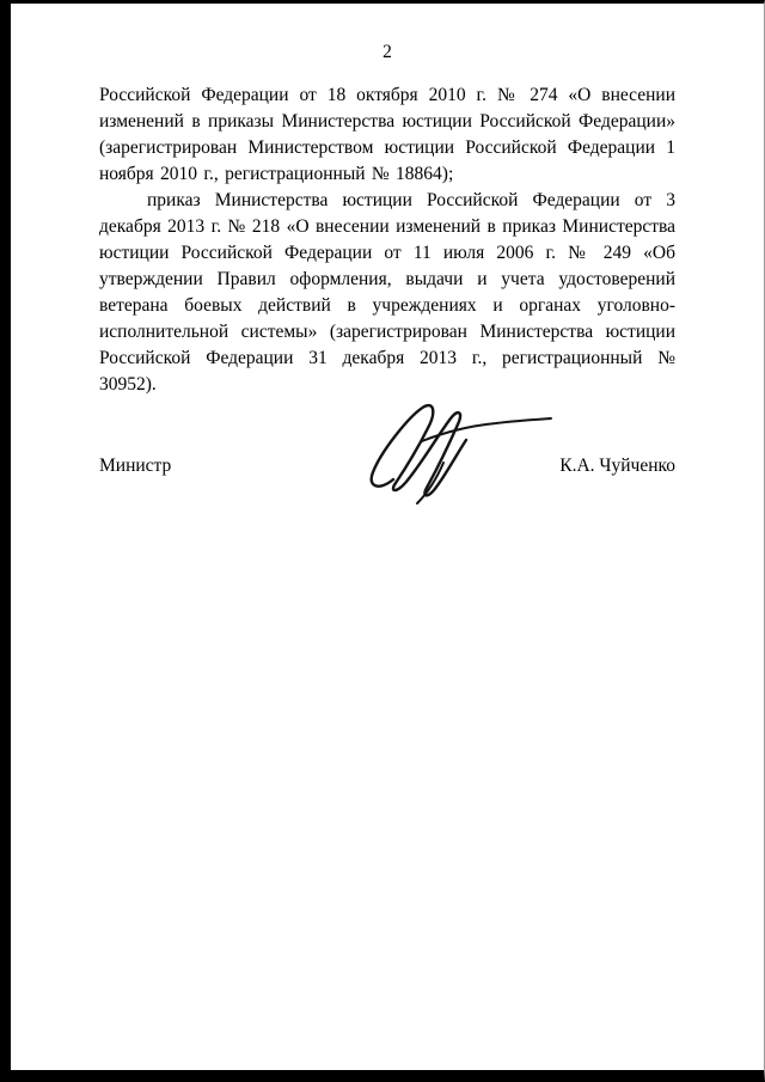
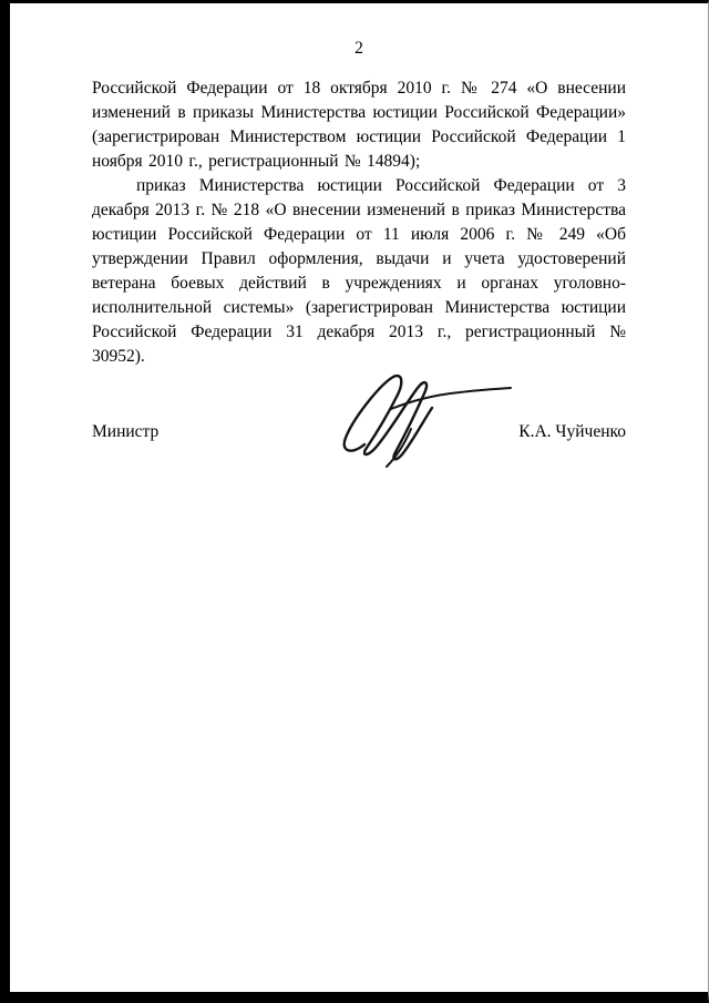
  2
- Российской Федерации от 18 октября 2010 г. № 274 «О внесении изменений в приказы Министерства юстиции Российской Федерации» (зарегистрирован Министерством юстиции Российской Федерации 1 ноября 2010 г., регистрационный № 18864);
+ Российской Федерации от 18 октября 2010 г. № 274 «О внесении изменений в приказы Министерства юстиции Российской Федерации» (зарегистрирован Министерством юстиции Российской Федерации 1 ноября 2010 г., регистрационный № 14894);
  приказ Министерства юстиции Российской Федерации от 3 декабря 2013 г. № 218 «О внесении изменений в приказ Министерства юстиции Российской Федерации от 11 июля 2006 г. № 249 «Об утверждении Правил оформления, выдачи и учета удостоверений ветерана боевых действий в учреждениях и органах уголовно-исполнительной системы» (зарегистрирован Министерства юстиции Российской Федерации 31 декабря 2013 г., регистрационный № 30952).
  Министр
  К.А. Чуйченко
